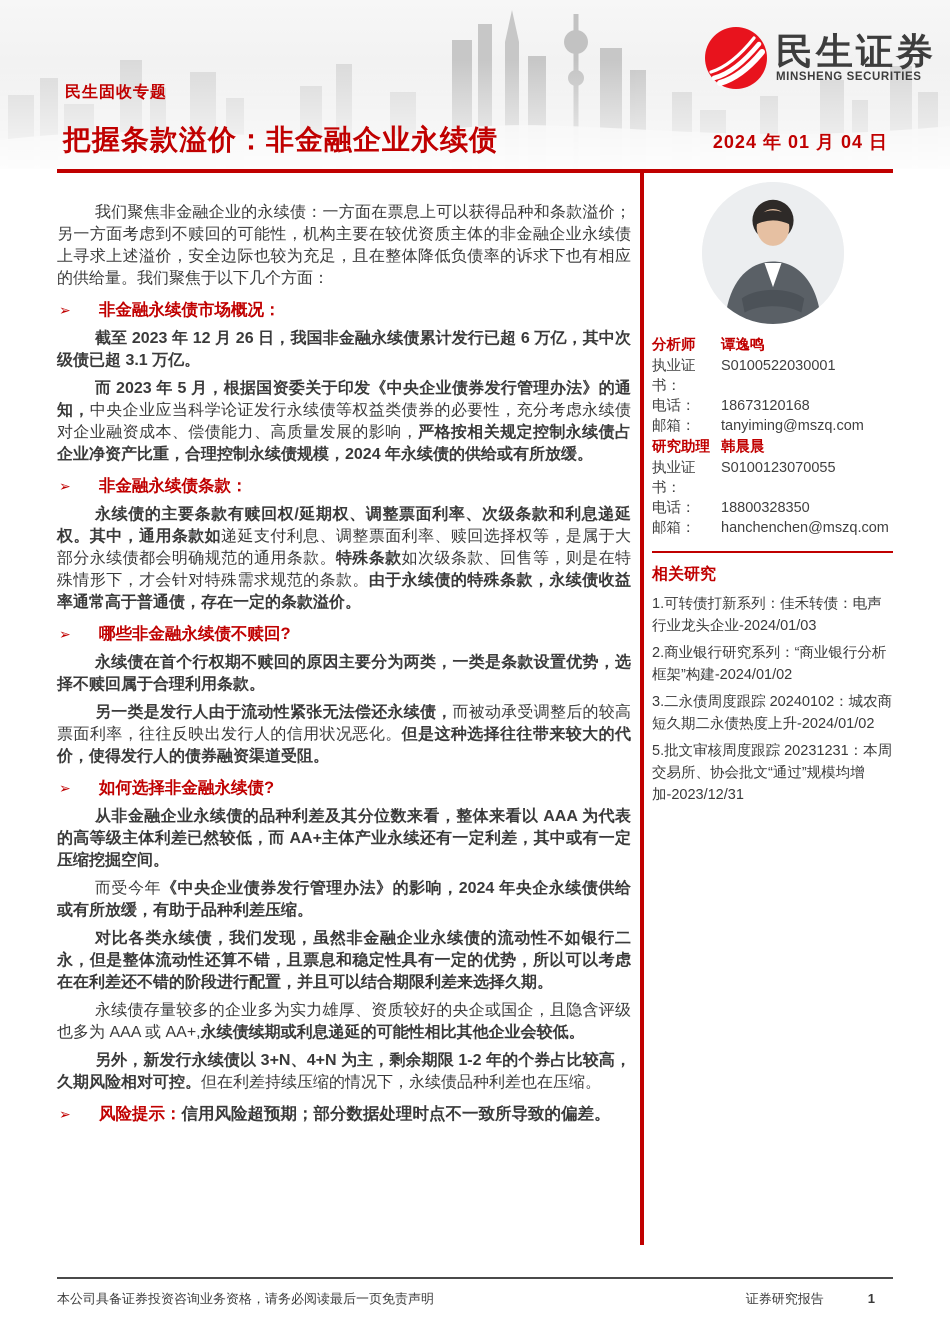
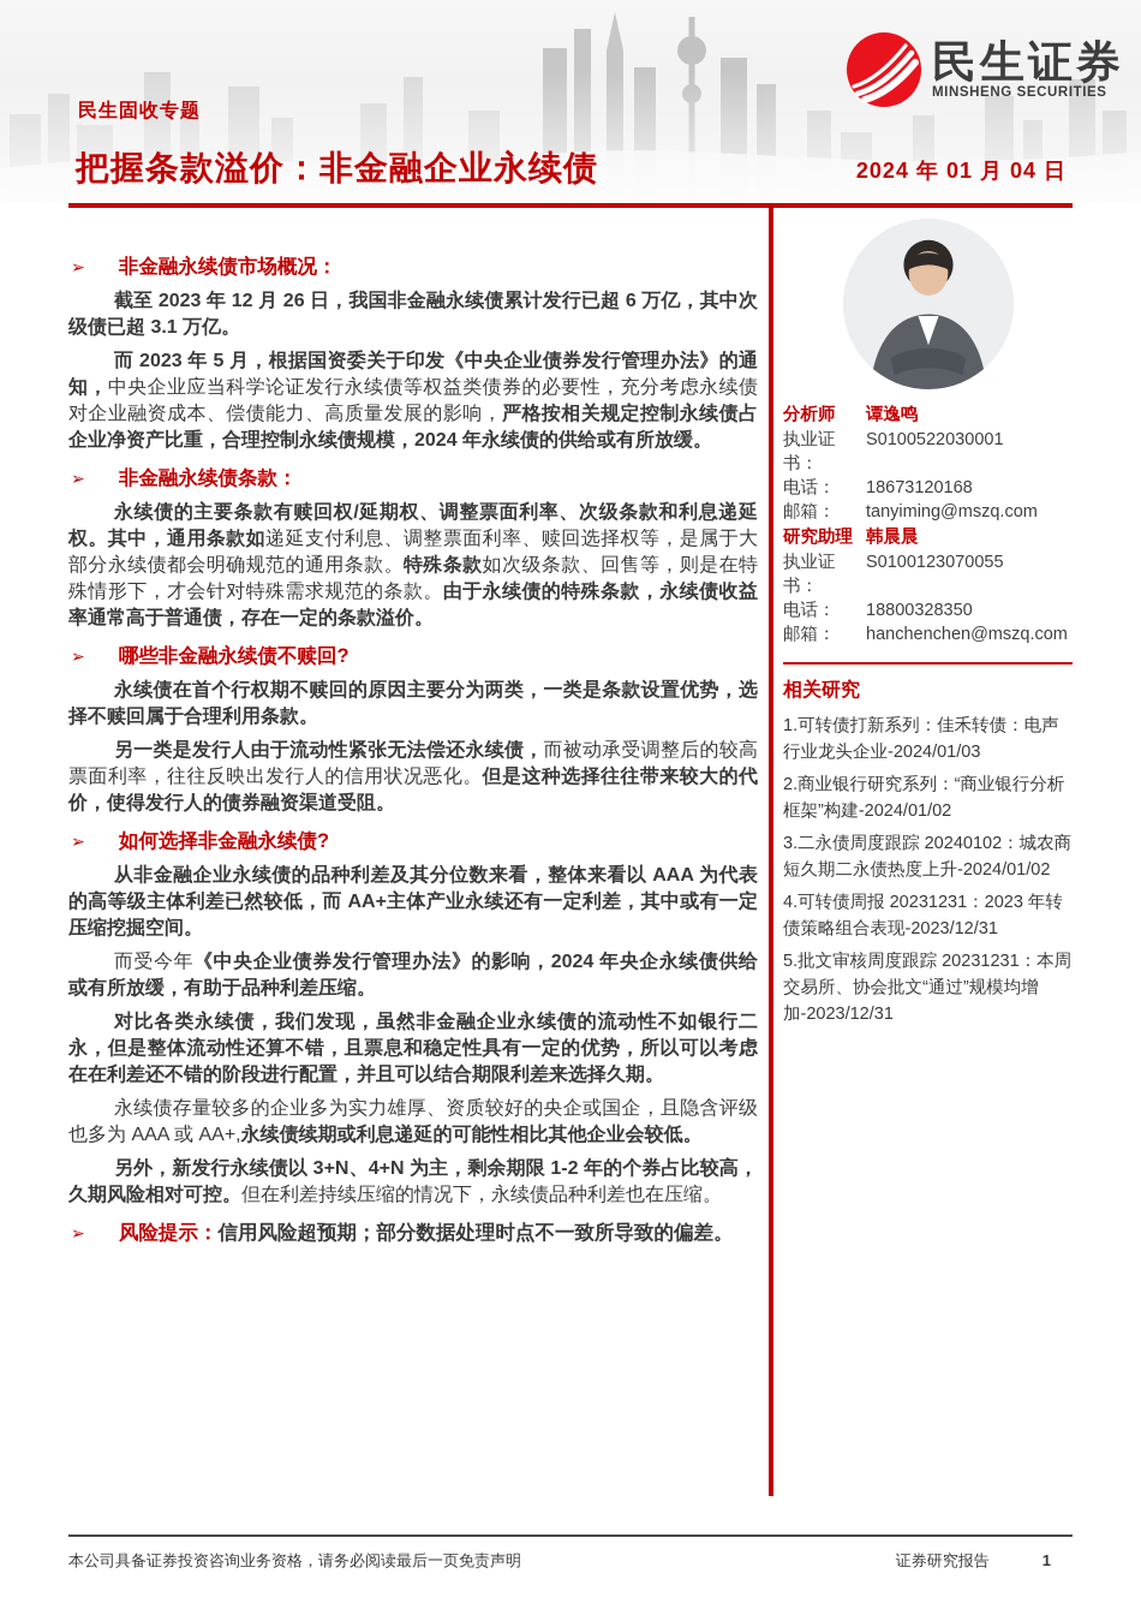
  民生证券
  MINSHENG SECURITIES
  民生固收专题
  把握条款溢价：非金融企业永续债
  2024 年 01 月 04 日
- 我们聚焦非金融企业的永续债：一方面在票息上可以获得品种和条款溢价；另一方面考虑到不赎回的可能性，机构主要在较优资质主体的非金融企业永续债上寻求上述溢价，安全边际也较为充足，且在整体降低负债率的诉求下也有相应的供给量。我们聚焦于以下几个方面：
  ➢
  非金融永续债市场概况：
  截至 2023 年 12 月 26 日，我国非金融永续债累计发行已超 6 万亿，其中次级债已超 3.1 万亿。
  而 2023 年 5 月，根据国资委关于印发《中央企业债券发行管理办法》的通知，中央企业应当科学论证发行永续债等权益类债券的必要性，充分考虑永续债对企业融资成本、偿债能力、高质量发展的影响，严格按相关规定控制永续债占企业净资产比重，合理控制永续债规模，2024 年永续债的供给或有所放缓。
  ➢
  非金融永续债条款：
  永续债的主要条款有赎回权/延期权、调整票面利率、次级条款和利息递延权。其中，通用条款如递延支付利息、调整票面利率、赎回选择权等，是属于大部分永续债都会明确规范的通用条款。特殊条款如次级条款、回售等，则是在特殊情形下，才会针对特殊需求规范的条款。由于永续债的特殊条款，永续债收益率通常高于普通债，存在一定的条款溢价。
  ➢
  哪些非金融永续债不赎回?
  永续债在首个行权期不赎回的原因主要分为两类，一类是条款设置优势，选择不赎回属于合理利用条款。
  另一类是发行人由于流动性紧张无法偿还永续债，而被动承受调整后的较高票面利率，往往反映出发行人的信用状况恶化。但是这种选择往往带来较大的代价，使得发行人的债券融资渠道受阻。
  ➢
  如何选择非金融永续债?
  从非金融企业永续债的品种利差及其分位数来看，整体来看以 AAA 为代表的高等级主体利差已然较低，而 AA+主体产业永续还有一定利差，其中或有一定压缩挖掘空间。
  而受今年《中央企业债券发行管理办法》的影响，2024 年央企永续债供给或有所放缓，有助于品种利差压缩。
  对比各类永续债，我们发现，虽然非金融企业永续债的流动性不如银行二永，但是整体流动性还算不错，且票息和稳定性具有一定的优势，所以可以考虑在在利差还不错的阶段进行配置，并且可以结合期限利差来选择久期。
  永续债存量较多的企业多为实力雄厚、资质较好的央企或国企，且隐含评级也多为 AAA 或 AA+,永续债续期或利息递延的可能性相比其他企业会较低。
  另外，新发行永续债以 3+N、4+N 为主，剩余期限 1-2 年的个券占比较高，久期风险相对可控。但在利差持续压缩的情况下，永续债品种利差也在压缩。
  ➢
  风险提示：信用风险超预期；部分数据处理时点不一致所导致的偏差。
  分析师
  谭逸鸣
  执业证书：
  S0100522030001
  电话：
  18673120168
  邮箱：
  tanyiming@mszq.com
  研究助理
  韩晨晨
  执业证书：
  S0100123070055
  电话：
  18800328350
  邮箱：
  hanchenchen@mszq.com
  相关研究
  1.可转债打新系列：佳禾转债：电声行业龙头企业-2024/01/03
  2.商业银行研究系列：“商业银行分析框架”构建-2024/01/02
  3.二永债周度跟踪 20240102：城农商短久期二永债热度上升-2024/01/02
+ 4.可转债周报 20231231：2023 年转债策略组合表现-2023/12/31
  5.批文审核周度跟踪 20231231：本周交易所、协会批文“通过”规模均增加-2023/12/31
  本公司具备证券投资咨询业务资格，请务必阅读最后一页免责声明
  证券研究报告
  1
